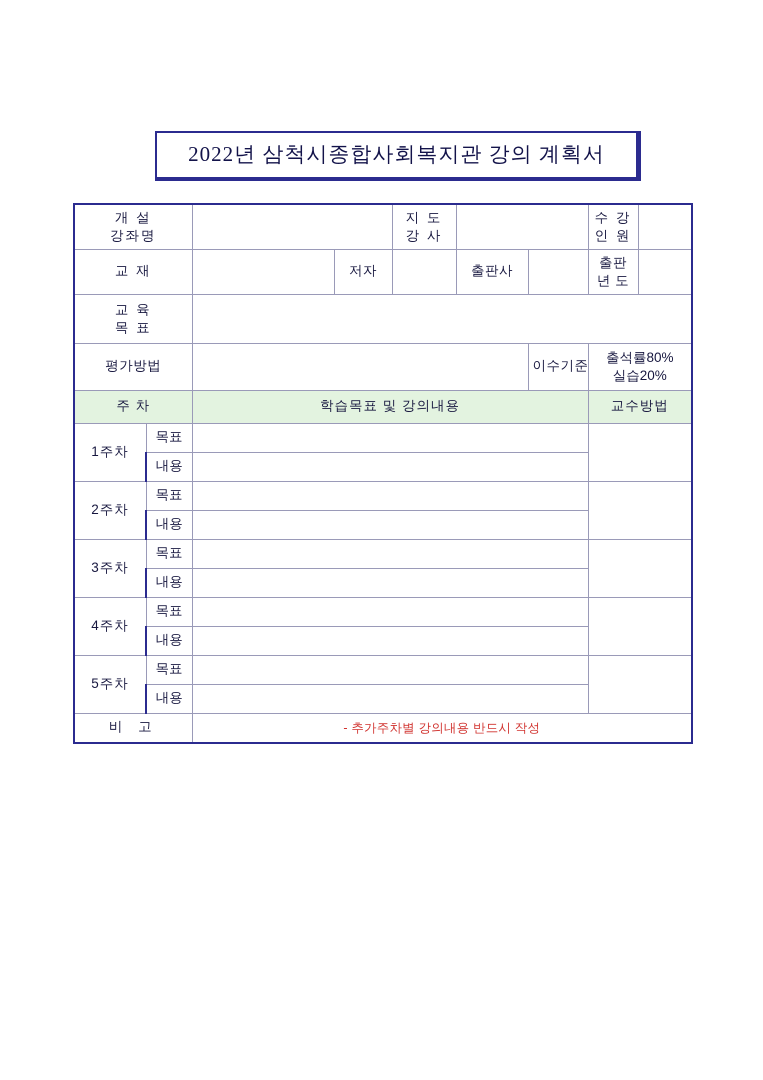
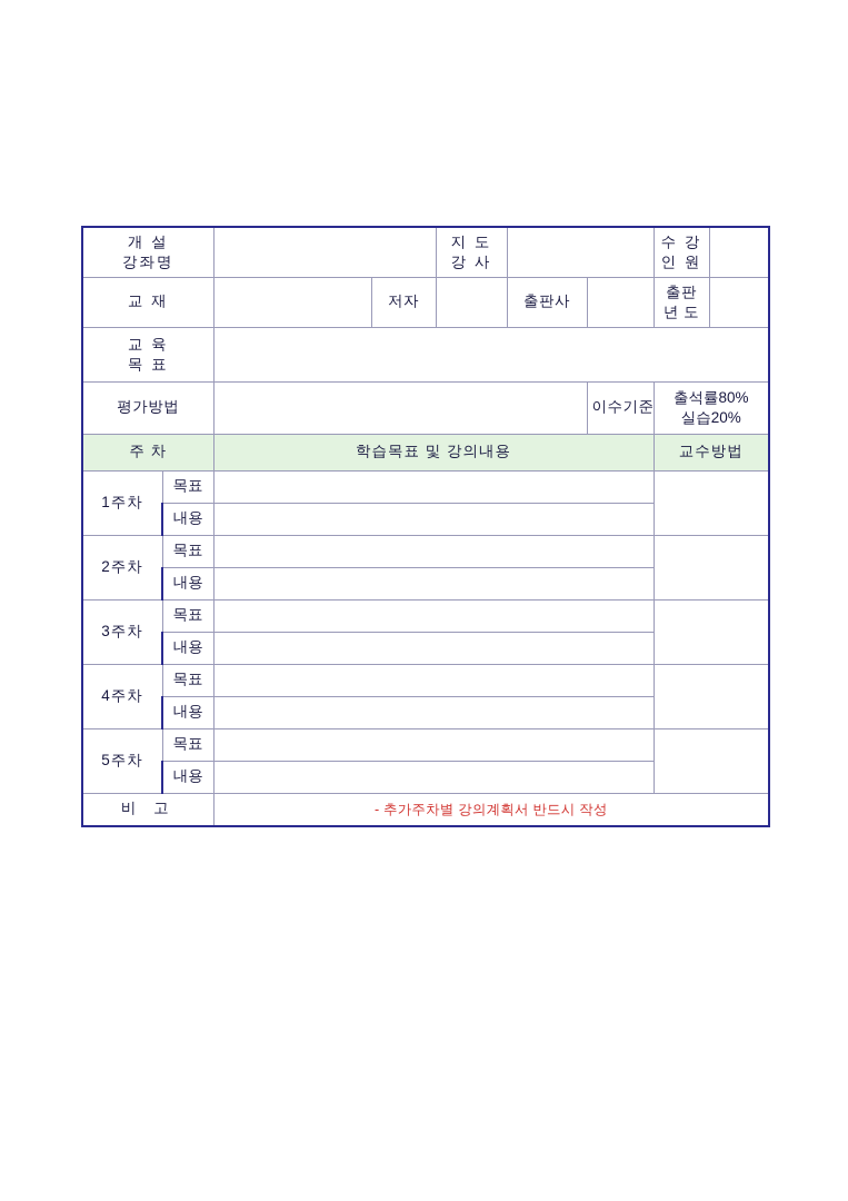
- 2022년 삼척시종합사회복지관 강의 계획서
  개 설 강좌명		지 도 강 사		수 강 인 원
  교 재		저자		출판사		출판 년 도
  교 육 목 표
  평가방법		이수기준	출석률80% 실습20%
  주 차	학습목표 및 강의내용	교수방법
  1주차	목표
  내용
  2주차	목표
  내용
  3주차	목표
  내용
  4주차	목표
  내용
  5주차	목표
  내용
- 비 고	- 추가주차별 강의내용 반드시 작성
+ 비 고	- 추가주차별 강의계획서 반드시 작성
